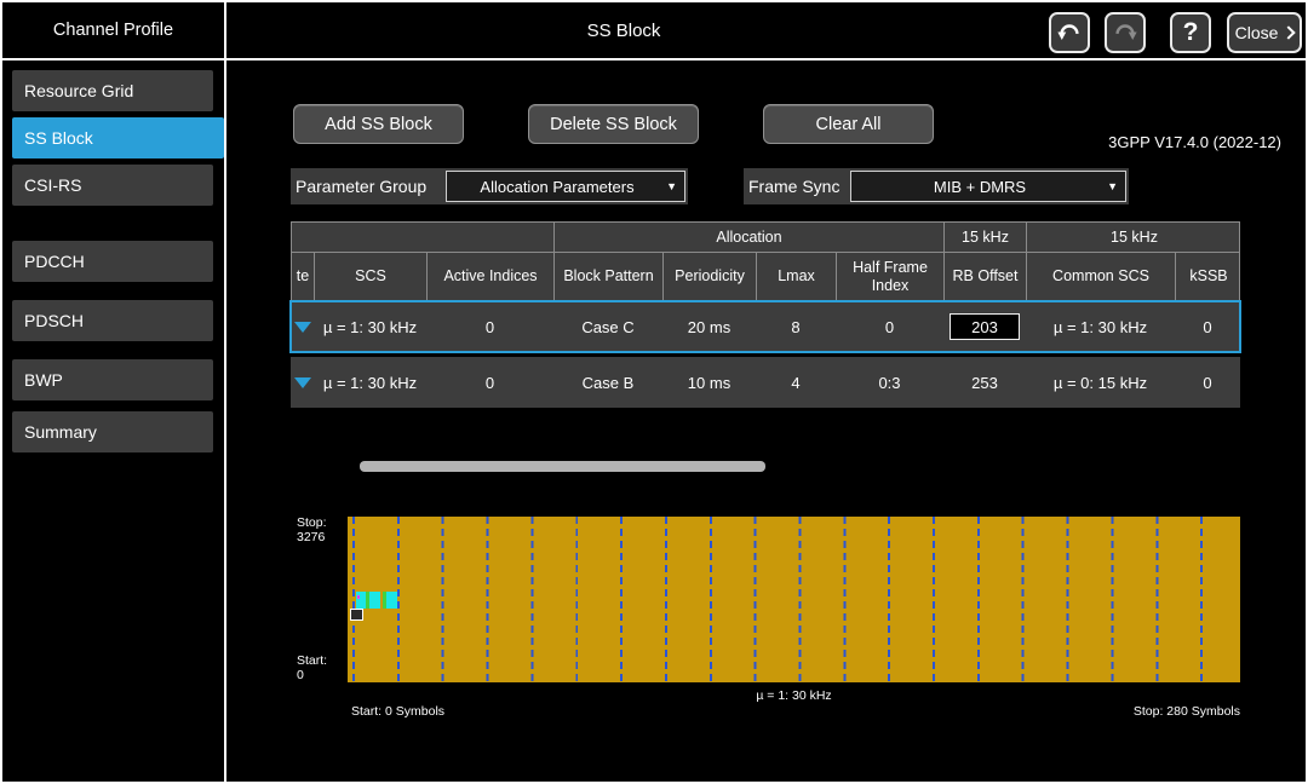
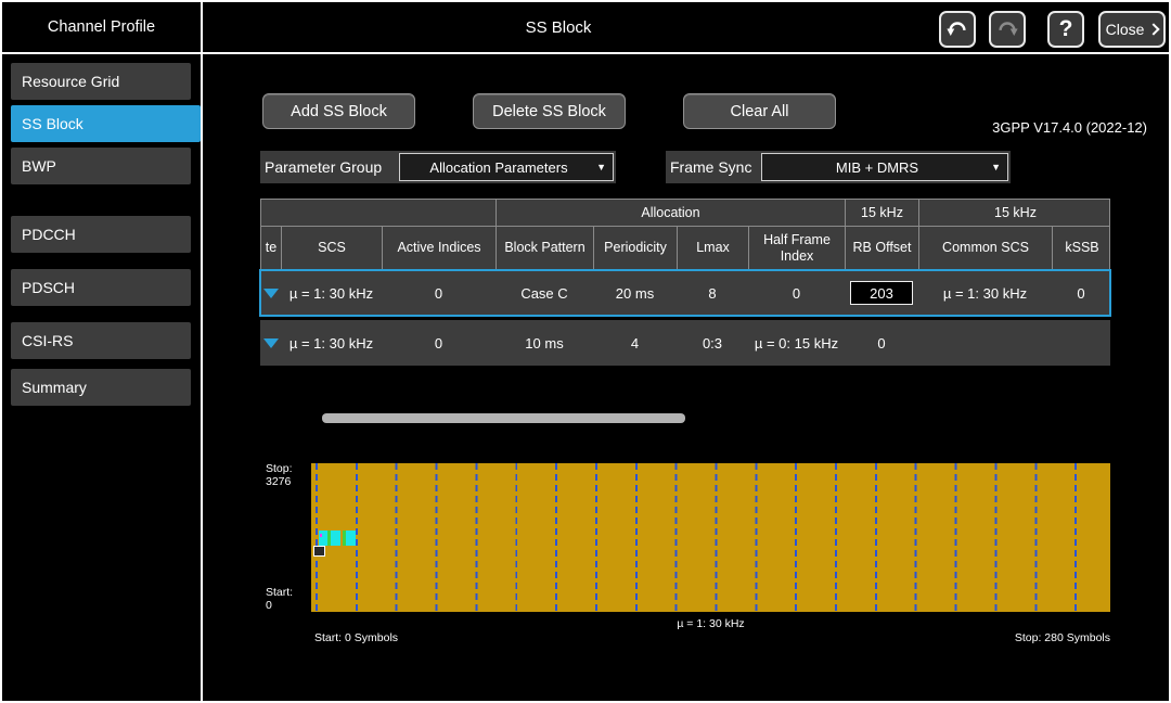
  Channel Profile
  SS Block
  ?
  Close
  Resource Grid
  SS Block
- CSI-RS
+ BWP
  PDCCH
  PDSCH
- BWP
+ CSI-RS
  Summary
  Add SS Block
  Delete SS Block
  Clear All
  3GPP V17.4.0 (2022-12)
  Parameter Group
  Allocation Parameters
  ▼
  Frame Sync
  MIB + DMRS
  ▼
  Allocation
  15 kHz
  15 kHz
  te
  SCS
  Active Indices
  Block Pattern
  Periodicity
  Lmax
  Half Frame Index
  RB Offset
  Common SCS
  kSSB
  µ = 1: 30 kHz
  0
  Case C
  20 ms
  8
  0
  203
  µ = 1: 30 kHz
  0
  µ = 1: 30 kHz
  0
- Case B
  10 ms
  4
  0:3
- 253
  µ = 0: 15 kHz
  0
  Stop:
  3276
  Start:
  0
  µ = 1: 30 kHz
  Start: 0 Symbols
  Stop: 280 Symbols
